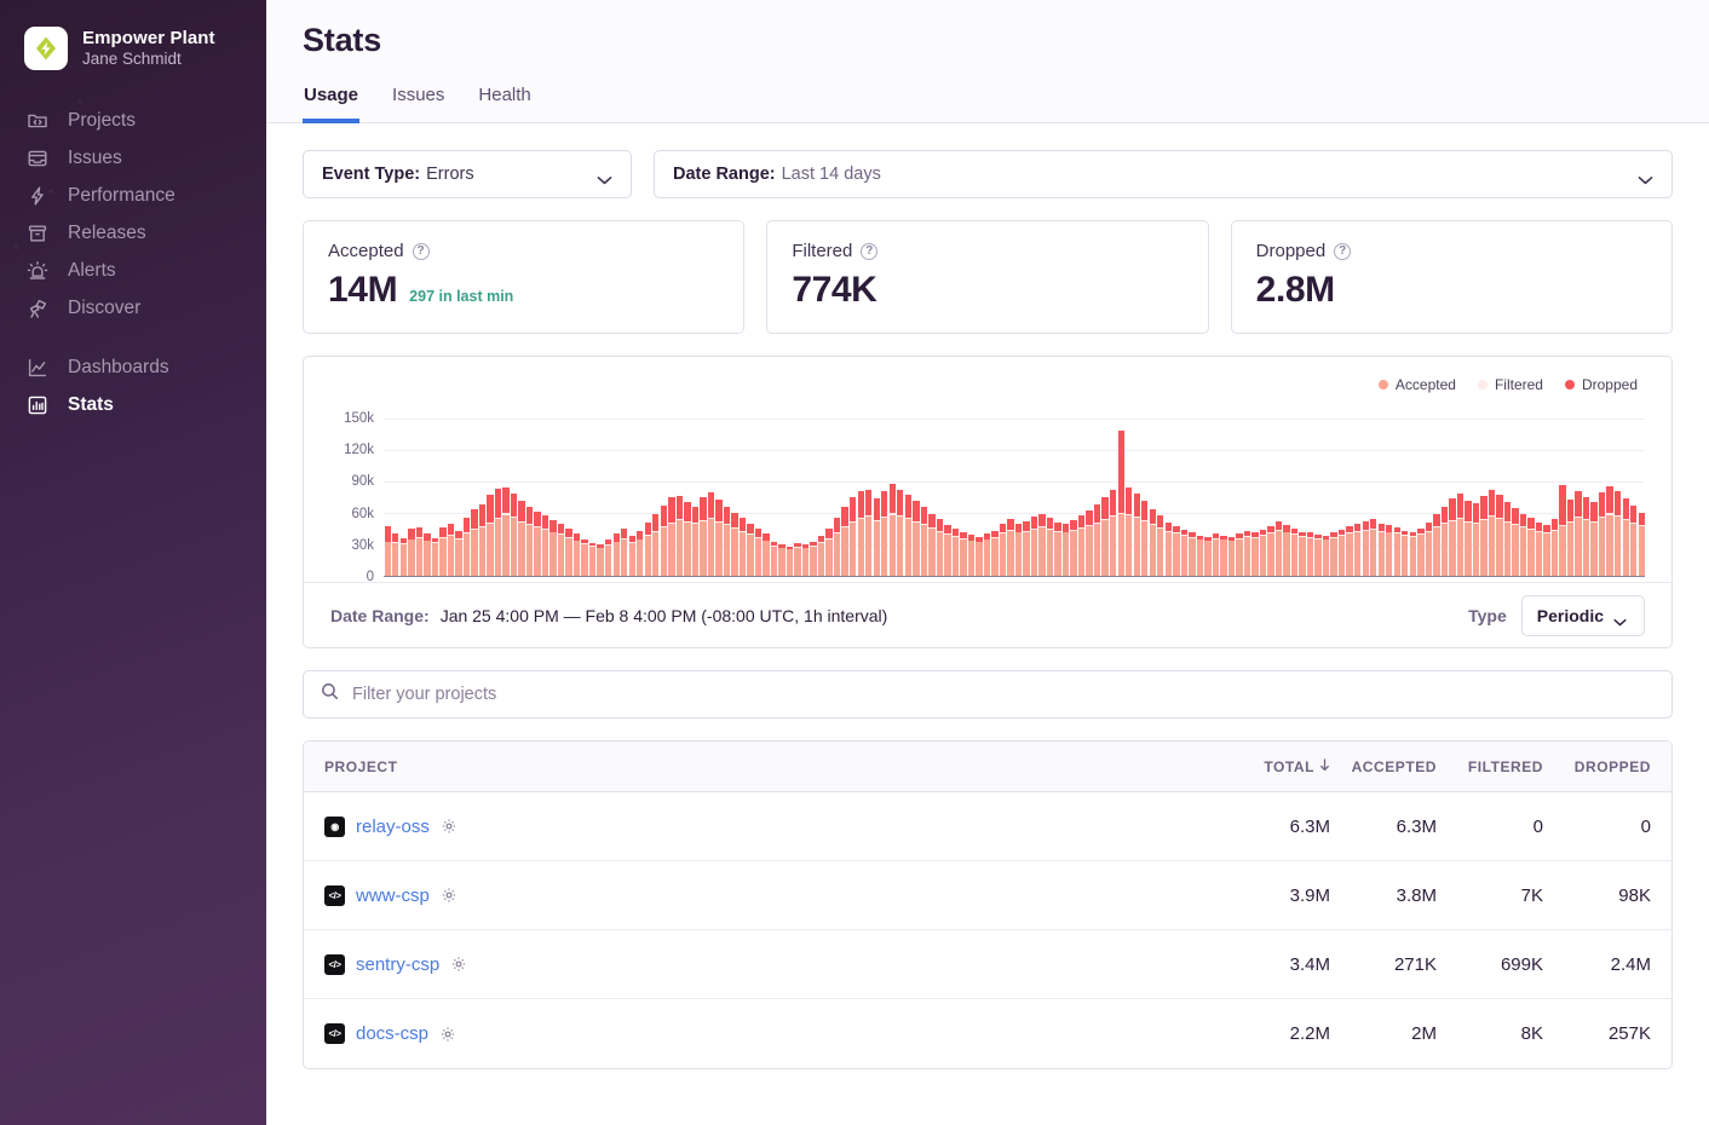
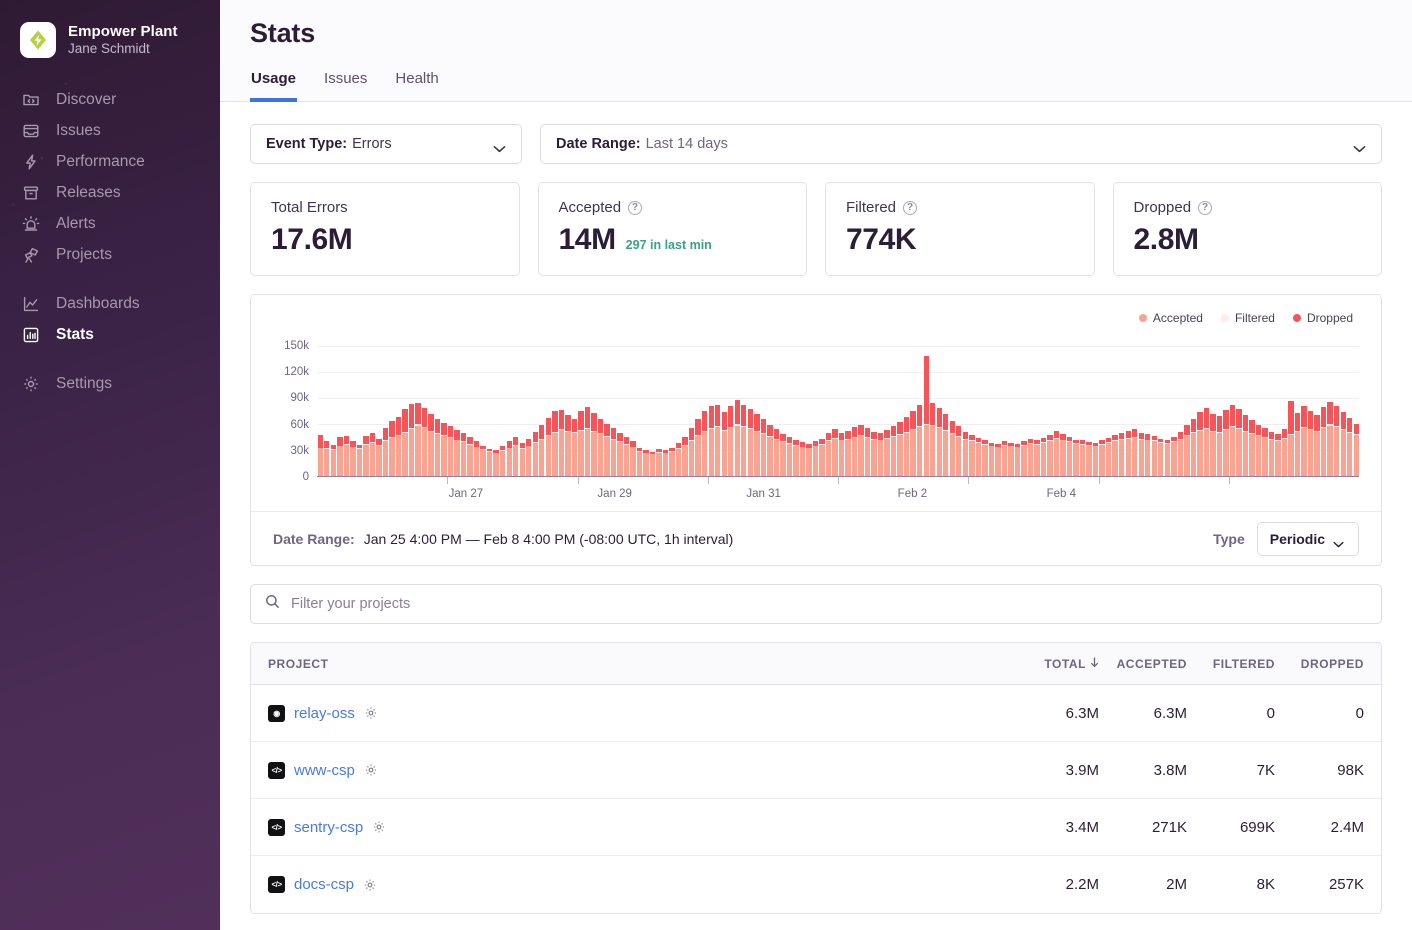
  Empower Plant
  Jane Schmidt
- Projects
+ Discover
  Issues
  Performance
  Releases
  Alerts
- Discover
+ Projects
  Dashboards
  Stats
+ Settings
  Stats
  Usage
  Issues
  Health
  Event Type: Errors
  Date Range: Last 14 days
+ Total Errors
+ 17.6M
  Accepted
  ?
  14M
  297 in last min
  Filtered
  ?
  774K
  Dropped
  ?
  2.8M
  Accepted
  Filtered
  Dropped
  0
  30k
  60k
  90k
  120k
  150k
+ Jan 27
+ Jan 29
+ Jan 31
+ Feb 2
+ Feb 4
  Date Range:
  Jan 25 4:00 PM — Feb 8 4:00 PM (-08:00 UTC, 1h interval)
  Type
  Periodic
  Filter your projects
  PROJECT
  TOTAL
  ACCEPTED
  FILTERED
  DROPPED
  ◉
  relay-oss
  6.3M
  6.3M
  0
  0
  </>
  www-csp
  3.9M
  3.8M
  7K
  98K
  </>
  sentry-csp
  3.4M
  271K
  699K
  2.4M
  </>
  docs-csp
  2.2M
  2M
  8K
  257K
